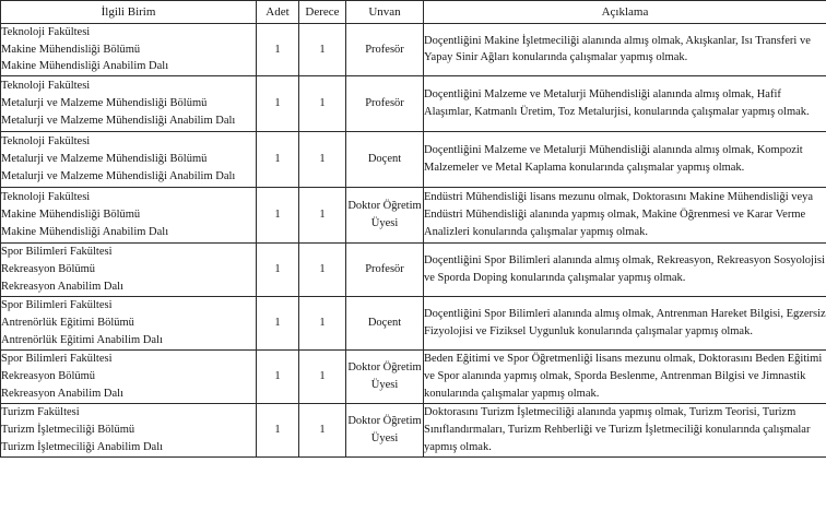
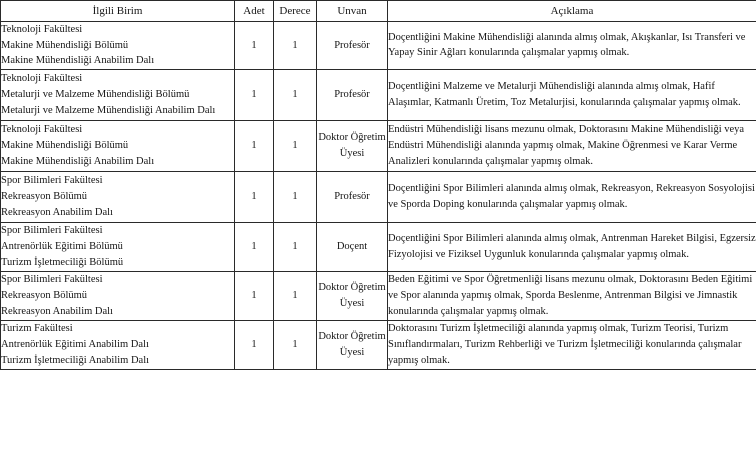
  İlgili Birim	Adet	Derece	Unvan	Açıklama
- Teknoloji FakültesiMakine Mühendisliği BölümüMakine Mühendisliği Anabilim Dalı	1	1	Profesör	Doçentliğini Makine İşletmeciliği alanında almış olmak, Akışkanlar, Isı Transferi ve Yapay Sinir Ağları konularında çalışmalar yapmış olmak.
+ Teknoloji FakültesiMakine Mühendisliği BölümüMakine Mühendisliği Anabilim Dalı	1	1	Profesör	Doçentliğini Makine Mühendisliği alanında almış olmak, Akışkanlar, Isı Transferi ve Yapay Sinir Ağları konularında çalışmalar yapmış olmak.
  Teknoloji FakültesiMetalurji ve Malzeme Mühendisliği BölümüMetalurji ve Malzeme Mühendisliği Anabilim Dalı	1	1	Profesör	Doçentliğini Malzeme ve Metalurji Mühendisliği alanında almış olmak, Hafif Alaşımlar, Katmanlı Üretim, Toz Metalurjisi, konularında çalışmalar yapmış olmak.
- Teknoloji FakültesiMetalurji ve Malzeme Mühendisliği BölümüMetalurji ve Malzeme Mühendisliği Anabilim Dalı	1	1	Doçent	Doçentliğini Malzeme ve Metalurji Mühendisliği alanında almış olmak, Kompozit Malzemeler ve Metal Kaplama konularında çalışmalar yapmış olmak.
  Teknoloji FakültesiMakine Mühendisliği BölümüMakine Mühendisliği Anabilim Dalı	1	1	Doktor Öğretim Üyesi	Endüstri Mühendisliği lisans mezunu olmak, Doktorasını Makine Mühendisliği veya Endüstri Mühendisliği alanında yapmış olmak, Makine Öğrenmesi ve Karar Verme Analizleri konularında çalışmalar yapmış olmak.
  Spor Bilimleri FakültesiRekreasyon BölümüRekreasyon Anabilim Dalı	1	1	Profesör	Doçentliğini Spor Bilimleri alanında almış olmak, Rekreasyon, Rekreasyon Sosyolojisi ve Sporda Doping konularında çalışmalar yapmış olmak.
- Spor Bilimleri FakültesiAntrenörlük Eğitimi BölümüAntrenörlük Eğitimi Anabilim Dalı	1	1	Doçent	Doçentliğini Spor Bilimleri alanında almış olmak, Antrenman Hareket Bilgisi, Egzersiz Fizyolojisi ve Fiziksel Uygunluk konularında çalışmalar yapmış olmak.
+ Spor Bilimleri FakültesiAntrenörlük Eğitimi BölümüTurizm İşletmeciliği Bölümü	1	1	Doçent	Doçentliğini Spor Bilimleri alanında almış olmak, Antrenman Hareket Bilgisi, Egzersiz Fizyolojisi ve Fiziksel Uygunluk konularında çalışmalar yapmış olmak.
  Spor Bilimleri FakültesiRekreasyon BölümüRekreasyon Anabilim Dalı	1	1	Doktor Öğretim Üyesi	Beden Eğitimi ve Spor Öğretmenliği lisans mezunu olmak, Doktorasını Beden Eğitimi ve Spor alanında yapmış olmak, Sporda Beslenme, Antrenman Bilgisi ve Jimnastik konularında çalışmalar yapmış olmak.
- Turizm FakültesiTurizm İşletmeciliği BölümüTurizm İşletmeciliği Anabilim Dalı	1	1	Doktor Öğretim Üyesi	Doktorasını Turizm İşletmeciliği alanında yapmış olmak, Turizm Teorisi, Turizm Sınıflandırmaları, Turizm Rehberliği ve Turizm İşletmeciliği konularında çalışmalar yapmış olmak.
+ Turizm FakültesiAntrenörlük Eğitimi Anabilim DalıTurizm İşletmeciliği Anabilim Dalı	1	1	Doktor Öğretim Üyesi	Doktorasını Turizm İşletmeciliği alanında yapmış olmak, Turizm Teorisi, Turizm Sınıflandırmaları, Turizm Rehberliği ve Turizm İşletmeciliği konularında çalışmalar yapmış olmak.
